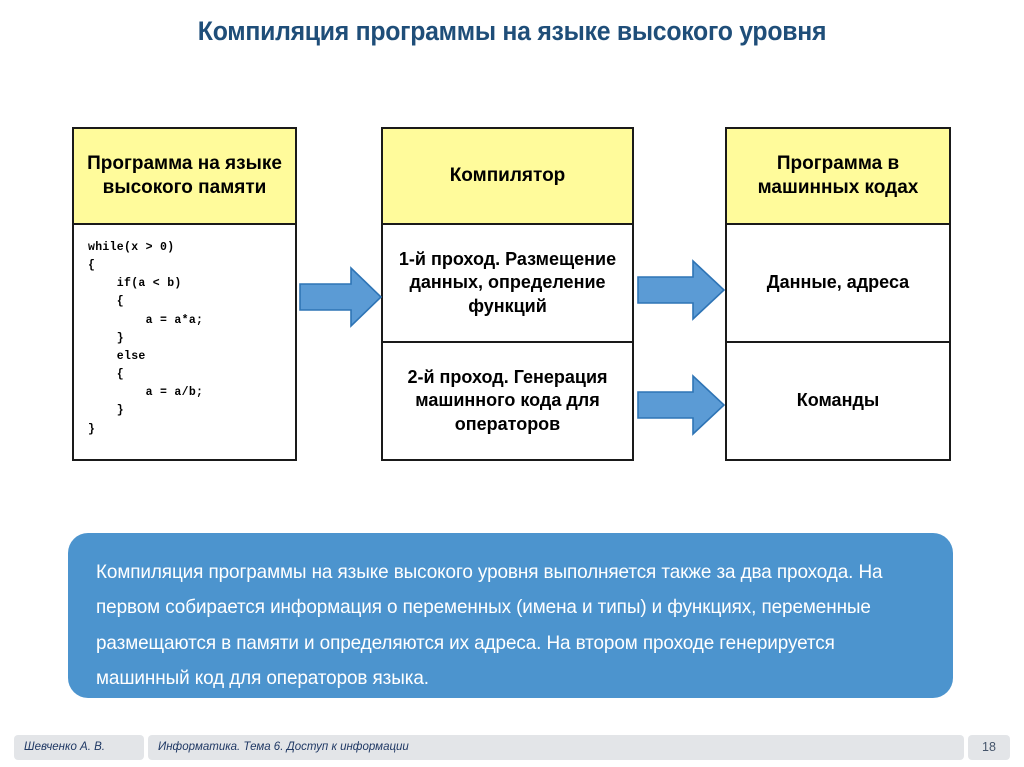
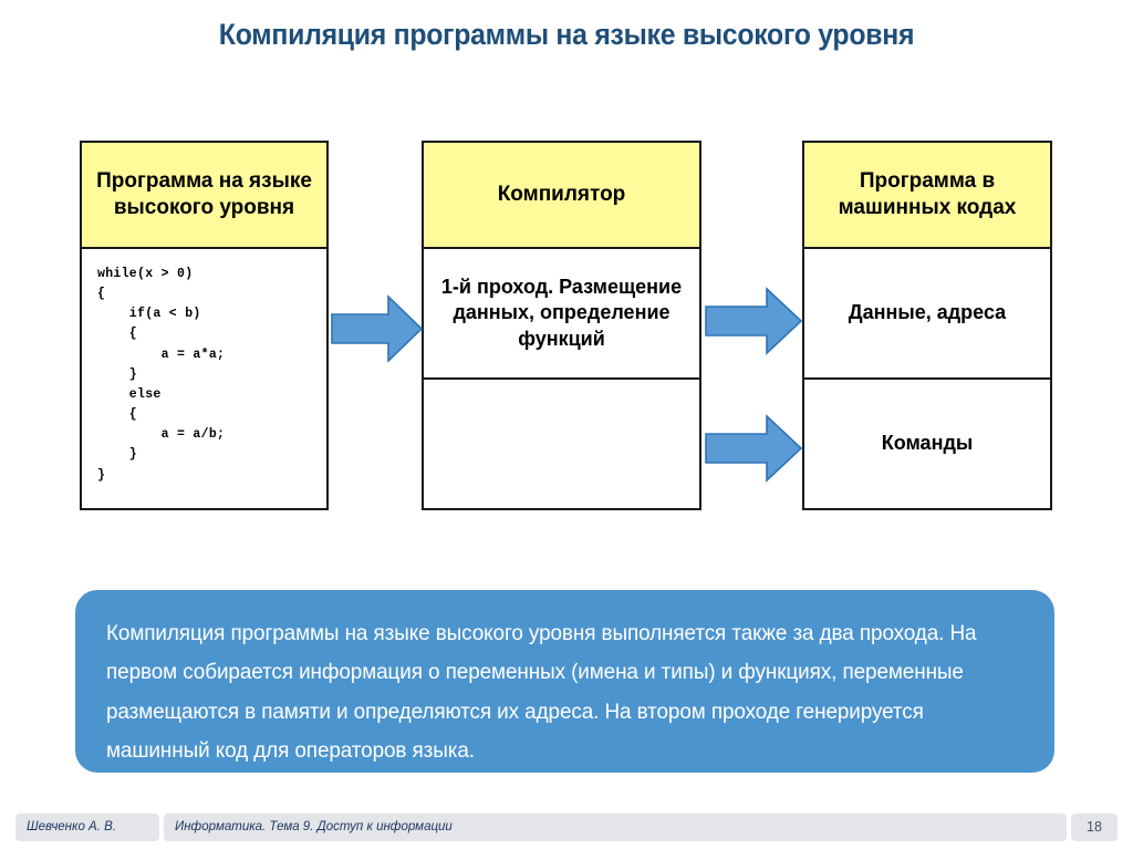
  Компиляция программы на языке высокого уровня
- Программа на языке высокого памяти
+ Программа на языке высокого уровня
  while(x > 0)
  {
  if(a < b)
  {
  a = a*a;
  }
  else
  {
  a = a/b;
  }
  }
  Компилятор
  1-й проход. Размещение данных, определение функций
- 2-й проход. Генерация машинного кода для операторов
  Программа в машинных кодах
  Данные, адреса
  Команды
  Компиляция программы на языке высокого уровня выполняется также за два прохода. На первом собирается информация о переменных (имена и типы) и функциях, переменные размещаются в памяти и определяются их адреса. На втором проходе генерируется машинный код для операторов языка.
  Шевченко А. В.
- Информатика. Тема 6. Доступ к информации
+ Информатика. Тема 9. Доступ к информации
  18
